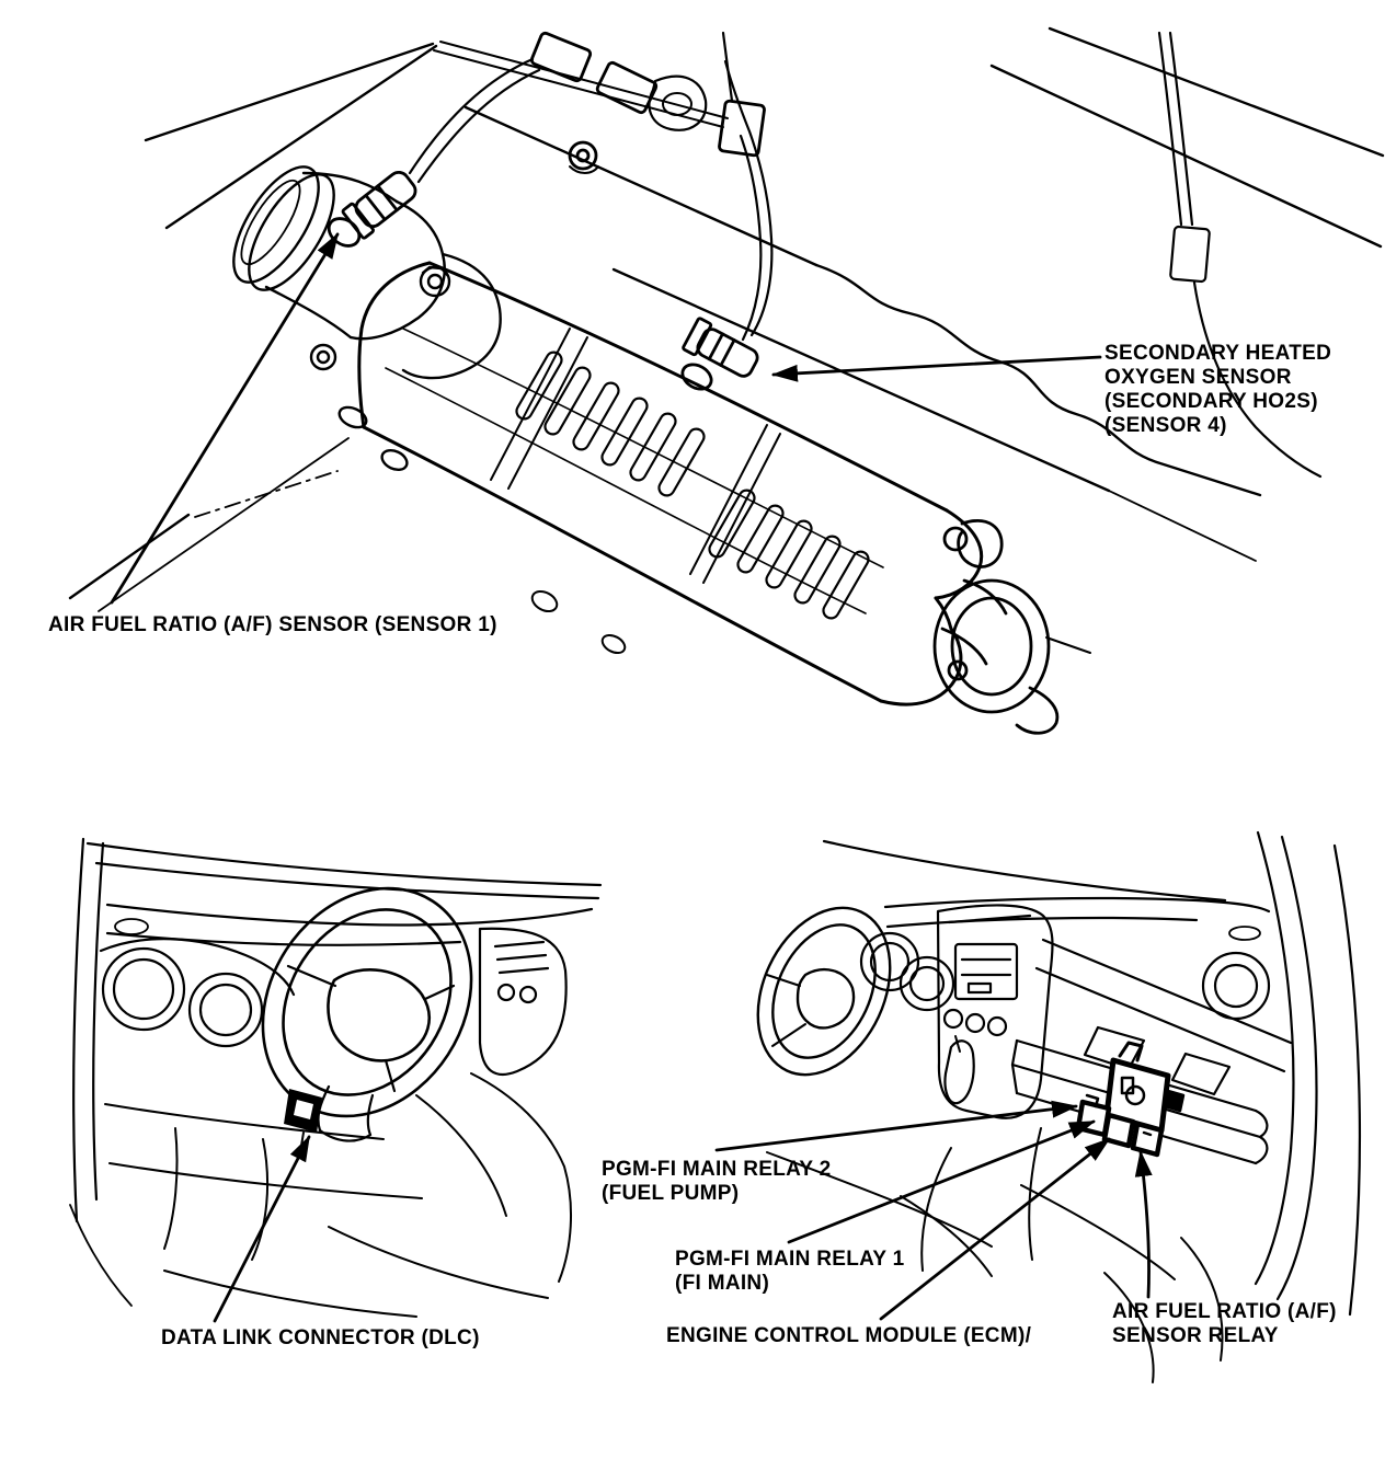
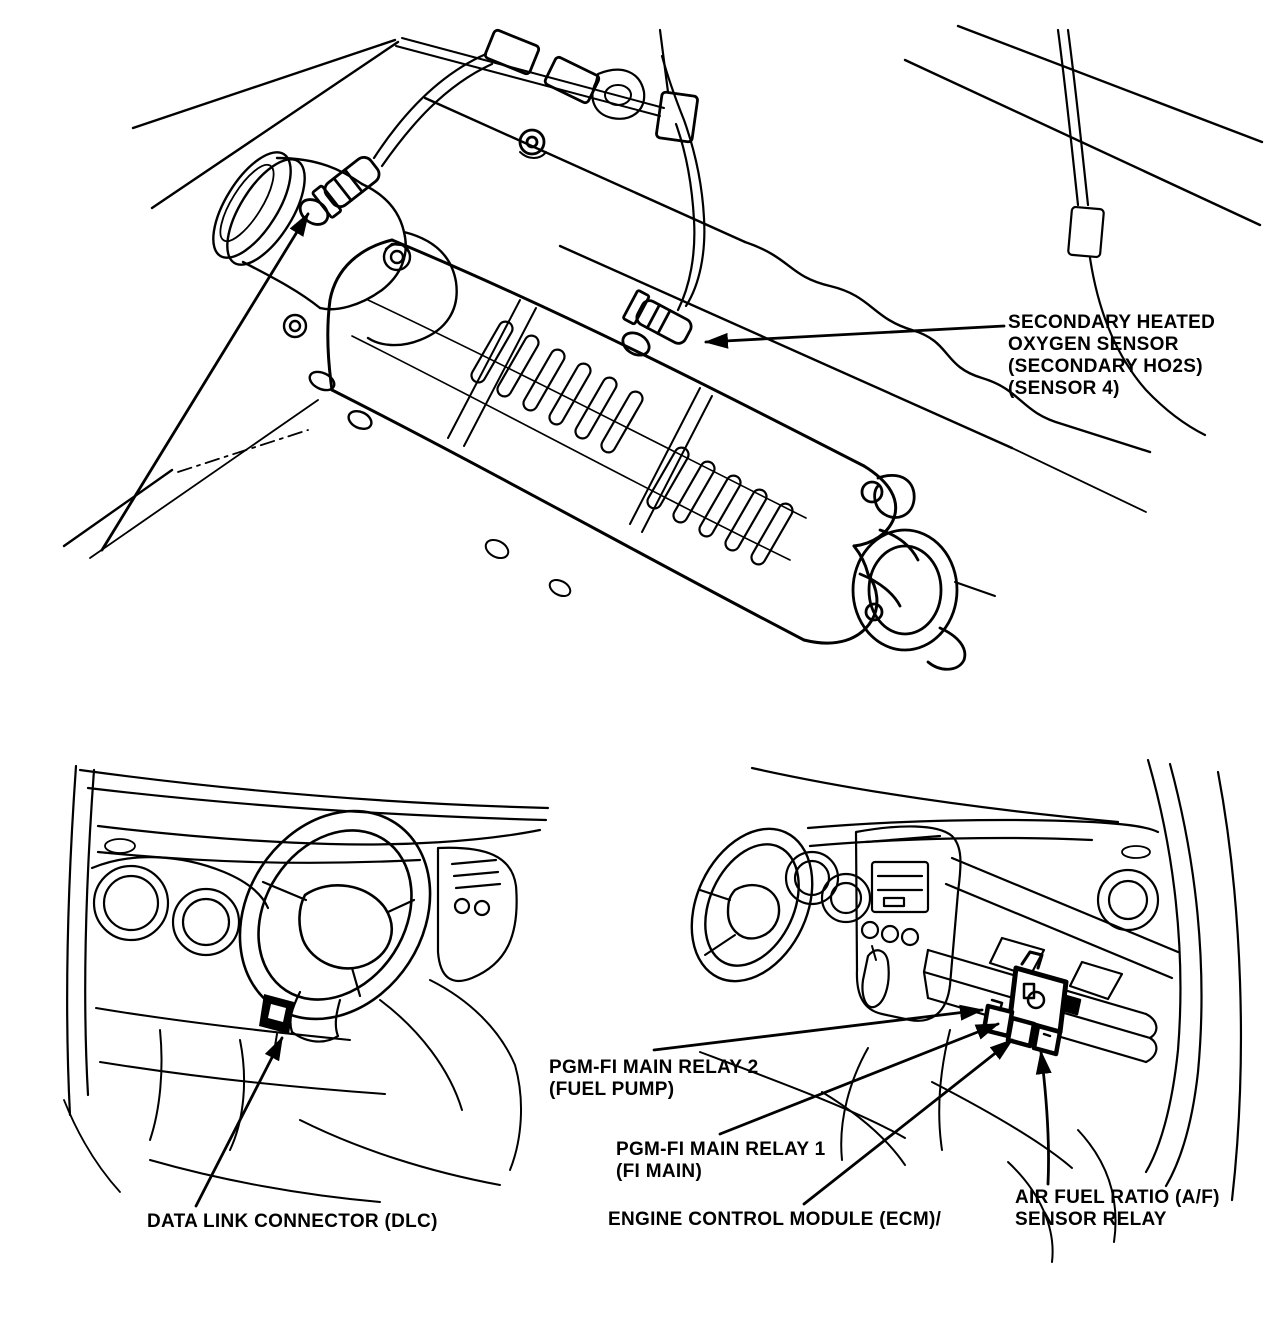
  SECONDARY HEATED
  OXYGEN SENSOR
  (SECONDARY HO2S)
  (SENSOR 4)
- AIR FUEL RATIO (A/F) SENSOR (SENSOR 1)
  DATA LINK CONNECTOR (DLC)
  PGM-FI MAIN RELAY 2
  (FUEL PUMP)
  PGM-FI MAIN RELAY 1
  (FI MAIN)
  ENGINE CONTROL MODULE (ECM)/
  AIR FUEL RATIO (A/F)
  SENSOR RELAY
